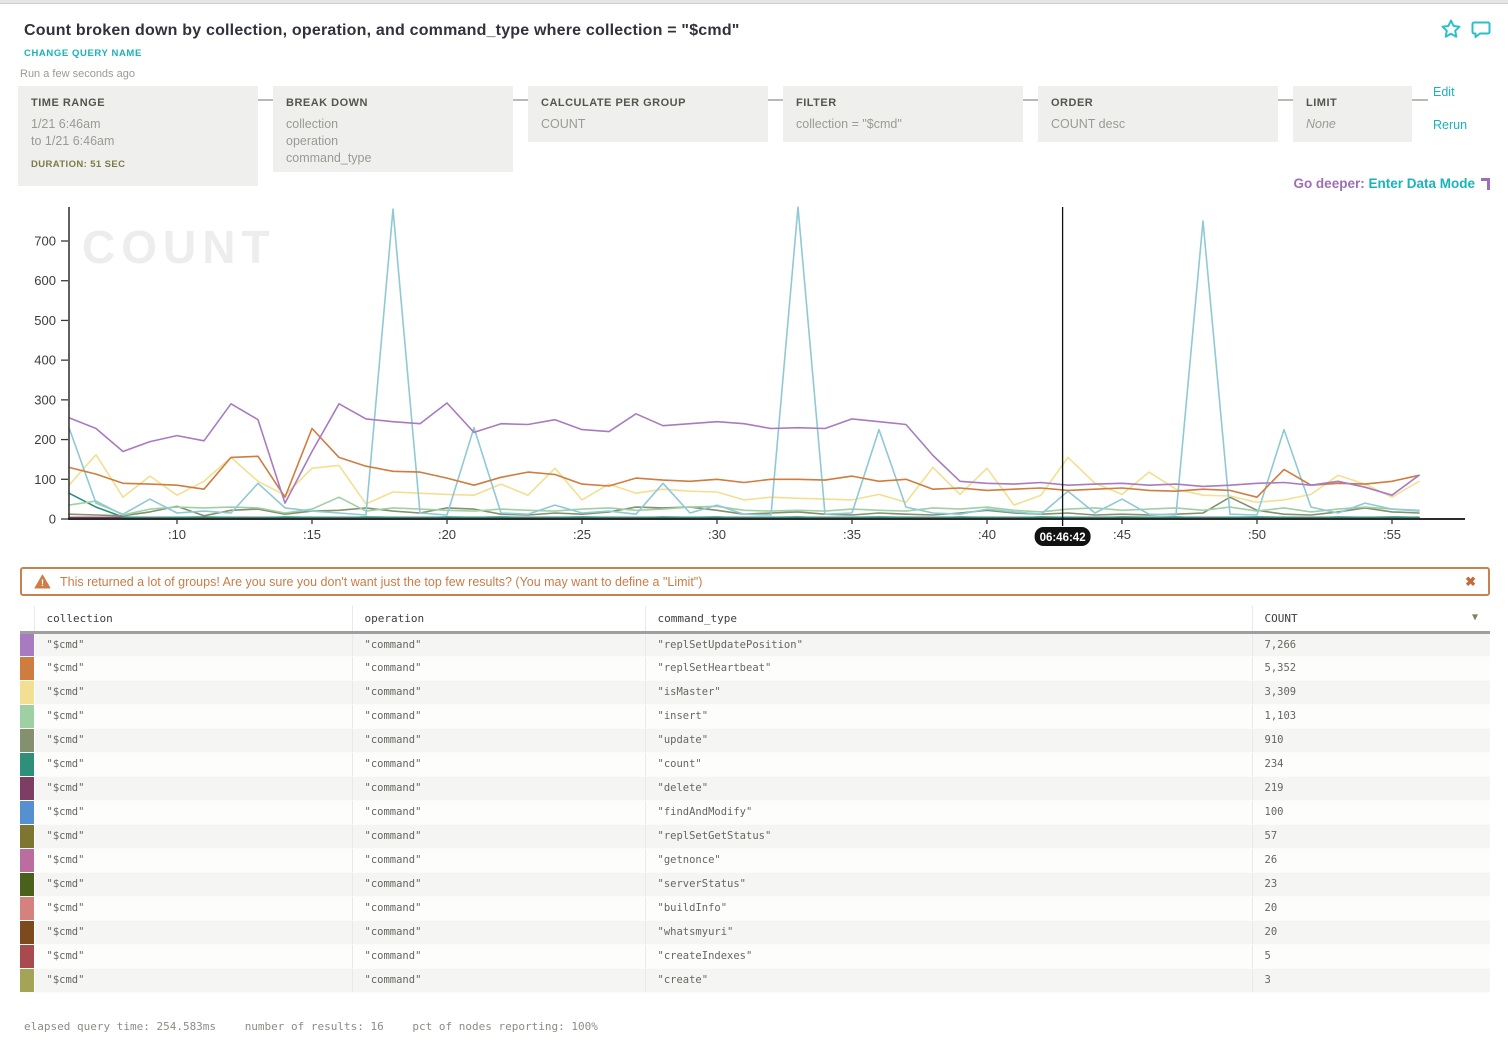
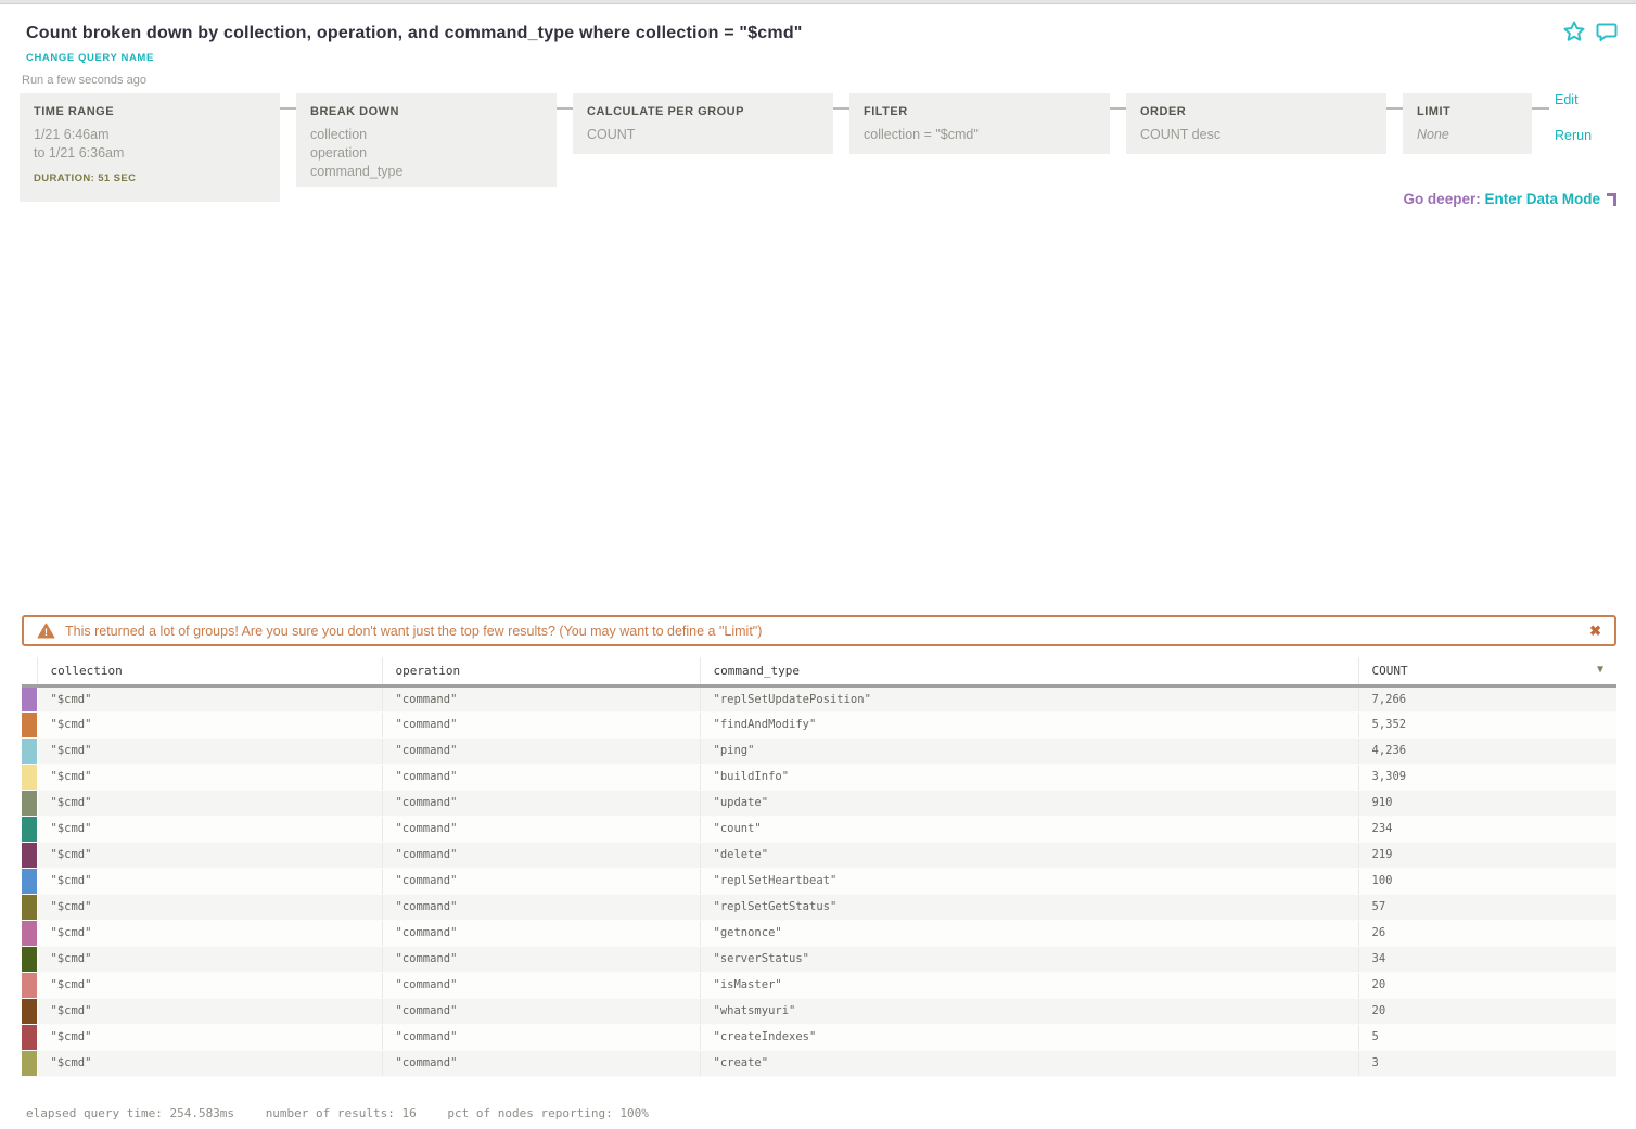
  Count broken down by collection, operation, and command_type where collection = "$cmd"
  CHANGE QUERY NAME
  Run a few seconds ago
  TIME RANGE
  1/21 6:46am
- to 1/21 6:46am
+ to 1/21 6:36am
  DURATION: 51 SEC
  BREAK DOWN
  collection
  operation
  command_type
  CALCULATE PER GROUP
  COUNT
  FILTER
  collection = "$cmd"
  ORDER
  COUNT desc
  LIMIT
  None
  Edit
  Rerun
  Go deeper: Enter Data Mode
- 0
- 100
- 200
- 300
- 400
- 500
- 600
- 700
- :10
- :15
- :20
- :25
- :30
- :35
- :40
- :45
- :50
- :55
- 06:46:42
  !
  This returned a lot of groups! Are you sure you don't want just the top few results? (You may want to define a "Limit")
  ✖
  	collection	operation	command_type	COUNT ▼
  	"$cmd"	"command"	"replSetUpdatePosition"	7,266
- 	"$cmd"	"command"	"replSetHeartbeat"	5,352
+ 	"$cmd"	"command"	"findAndModify"	5,352
+ 	"$cmd"	"command"	"ping"	4,236
- 	"$cmd"	"command"	"isMaster"	3,309
+ 	"$cmd"	"command"	"buildInfo"	3,309
- 	"$cmd"	"command"	"insert"	1,103
  	"$cmd"	"command"	"update"	910
  	"$cmd"	"command"	"count"	234
  	"$cmd"	"command"	"delete"	219
- 	"$cmd"	"command"	"findAndModify"	100
+ 	"$cmd"	"command"	"replSetHeartbeat"	100
  	"$cmd"	"command"	"replSetGetStatus"	57
  	"$cmd"	"command"	"getnonce"	26
- 	"$cmd"	"command"	"serverStatus"	23
+ 	"$cmd"	"command"	"serverStatus"	34
- 	"$cmd"	"command"	"buildInfo"	20
+ 	"$cmd"	"command"	"isMaster"	20
  	"$cmd"	"command"	"whatsmyuri"	20
  	"$cmd"	"command"	"createIndexes"	5
  	"$cmd"	"command"	"create"	3
  elapsed query time: 254.583ms number of results: 16 pct of nodes reporting: 100%
